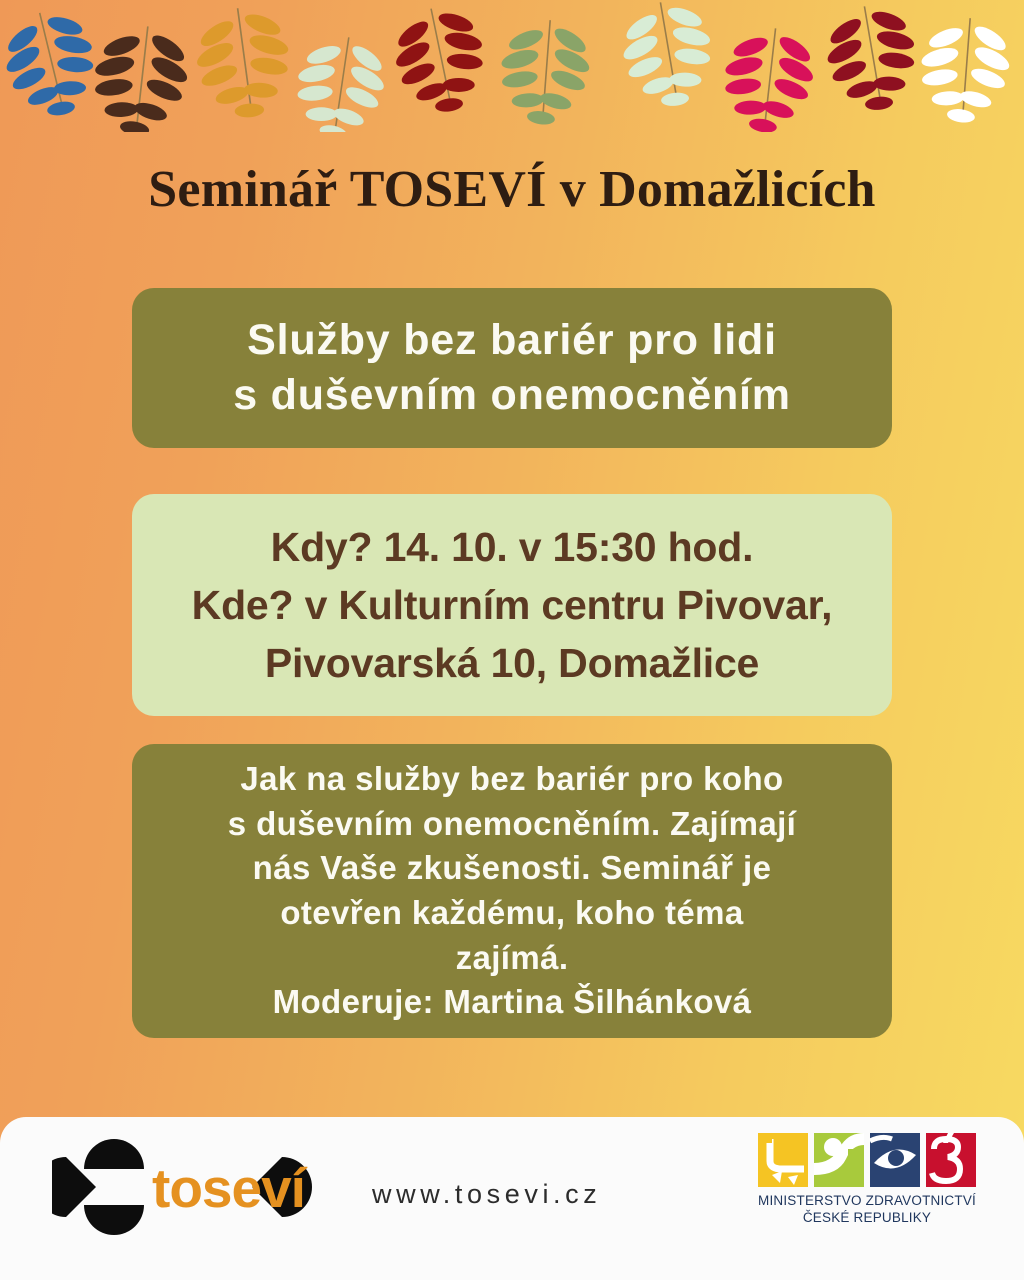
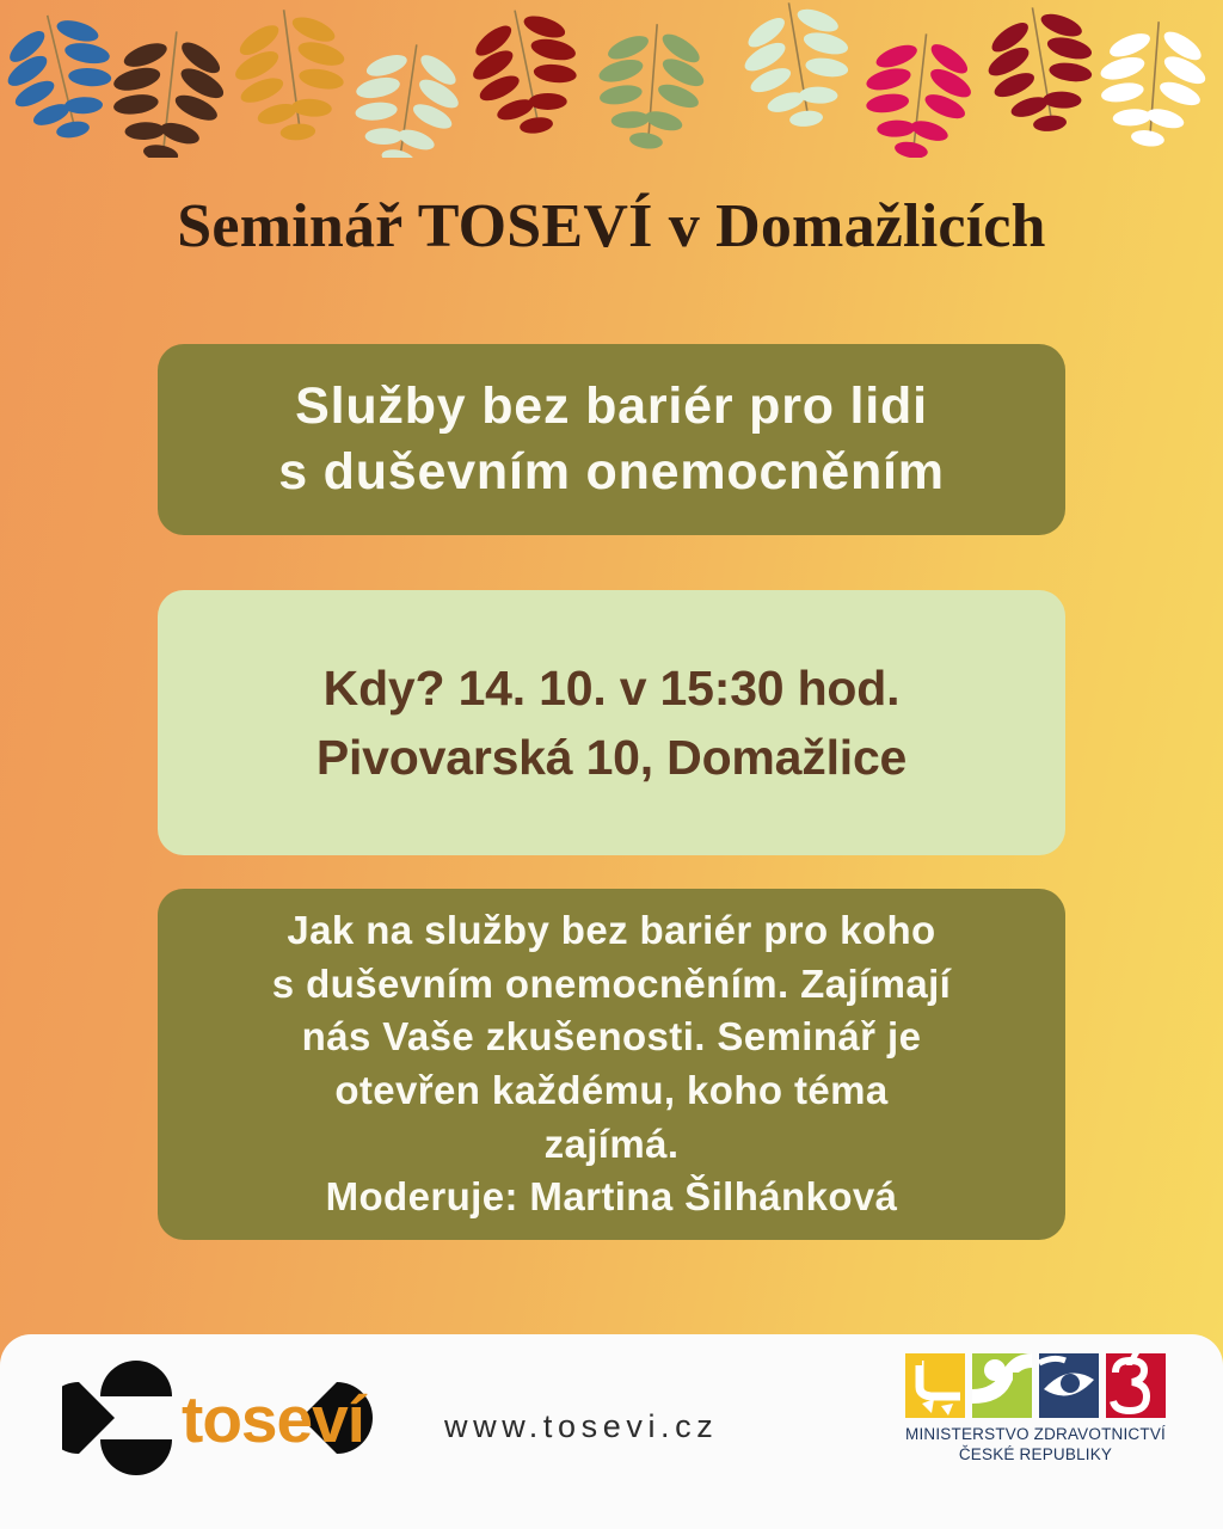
  Seminář TOSEVÍ v Domažlicích
  Služby bez bariér pro lidi
  s duševním onemocněním
  Kdy? 14. 10. v 15:30 hod.
- Kde? v Kulturním centru Pivovar,
  Pivovarská 10, Domažlice
  Jak na služby bez bariér pro koho
  s duševním onemocněním. Zajímají
  nás Vaše zkušenosti. Seminář je
  otevřen každému, koho téma
  zajímá.
  Moderuje: Martina Šilhánková
  toseví
  www.tosevi.cz
  MINISTERSTVO ZDRAVOTNICTVÍ
  ČESKÉ REPUBLIKY
